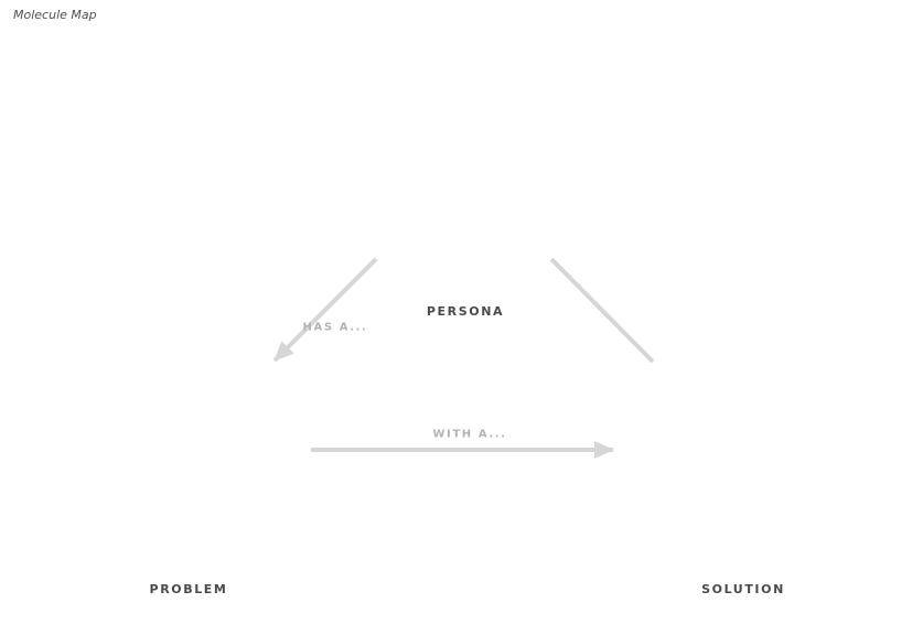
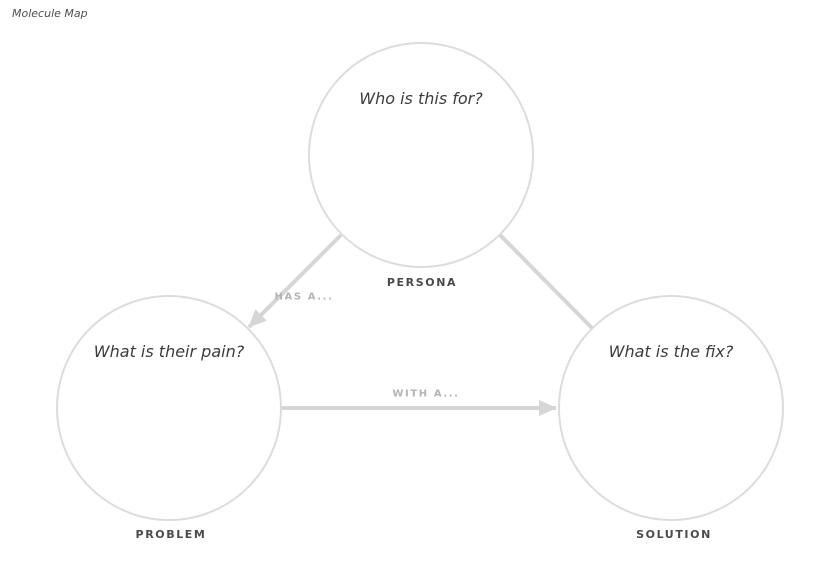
  Molecule Map
+ Who is this for?
+ What is their pain?
+ What is the fix?
  HAS A...
  WITH A...
  PERSONA
  PROBLEM
  SOLUTION
